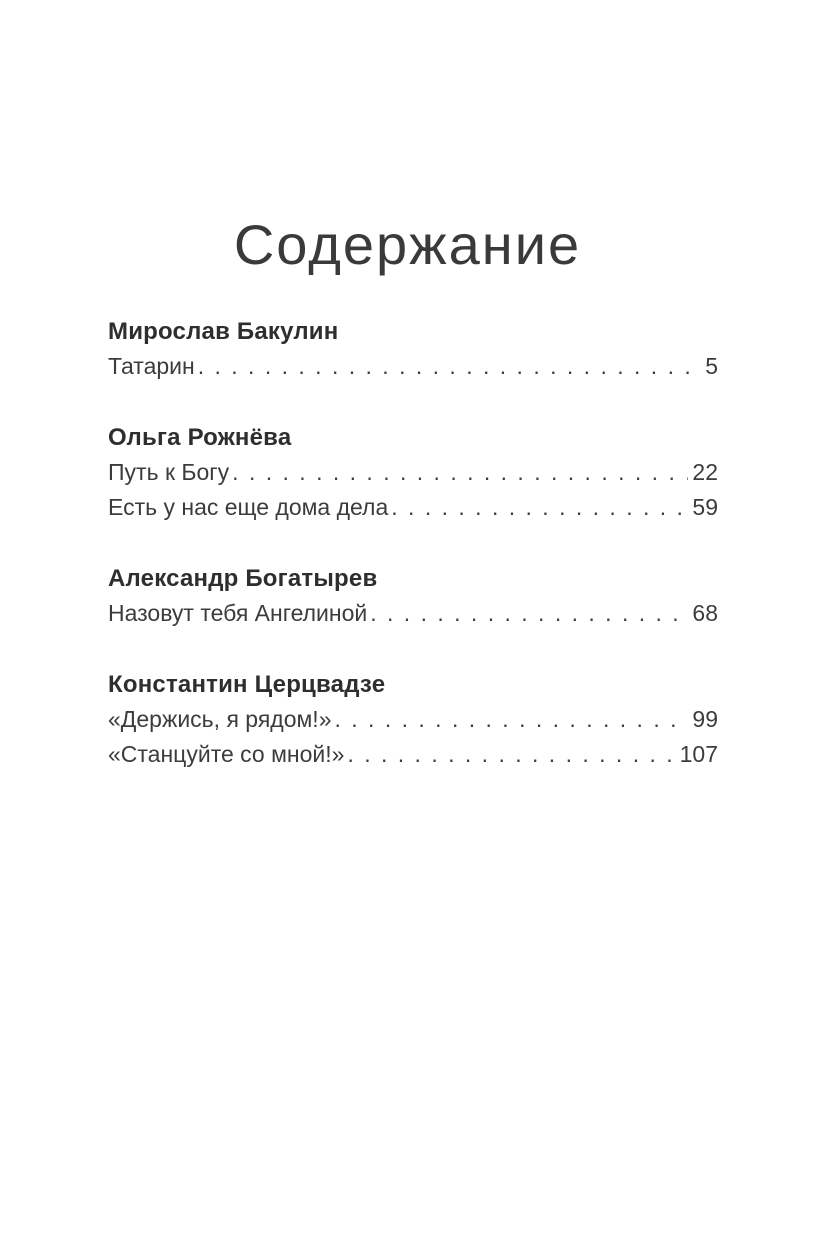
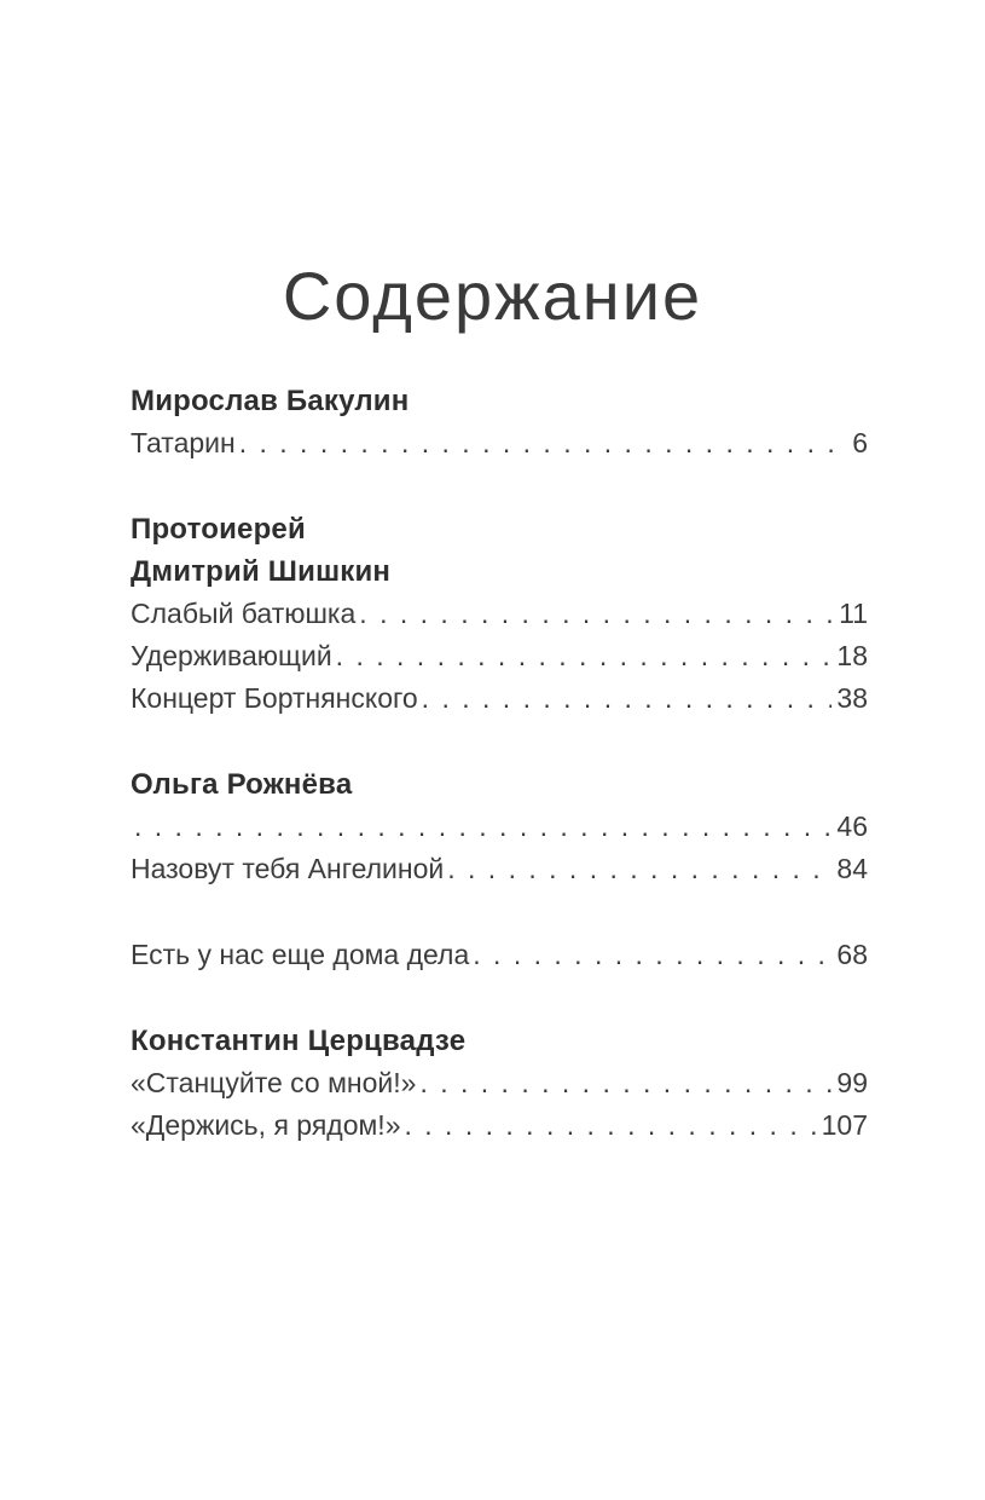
  Содержание
  Мирослав Бакулин
  Татарин
- 5
+ 6
+ Протоиерей
+ Дмитрий Шишкин
+ Слабый батюшка
+ 11
+ Удерживающий
+ 18
+ Концерт Бортнянского
+ 38
  Ольга Рожнёва
- Путь к Богу
- 22
+ 46
- Есть у нас еще дома дела
+ Назовут тебя Ангелиной
- 59
+ 84
- Александр Богатырев
- Назовут тебя Ангелиной
+ Есть у нас еще дома дела
  68
  Константин Церцвадзе
- «Держись, я рядом!»
+ «Станцуйте со мной!»
  99
- «Станцуйте со мной!»
+ «Держись, я рядом!»
  107
